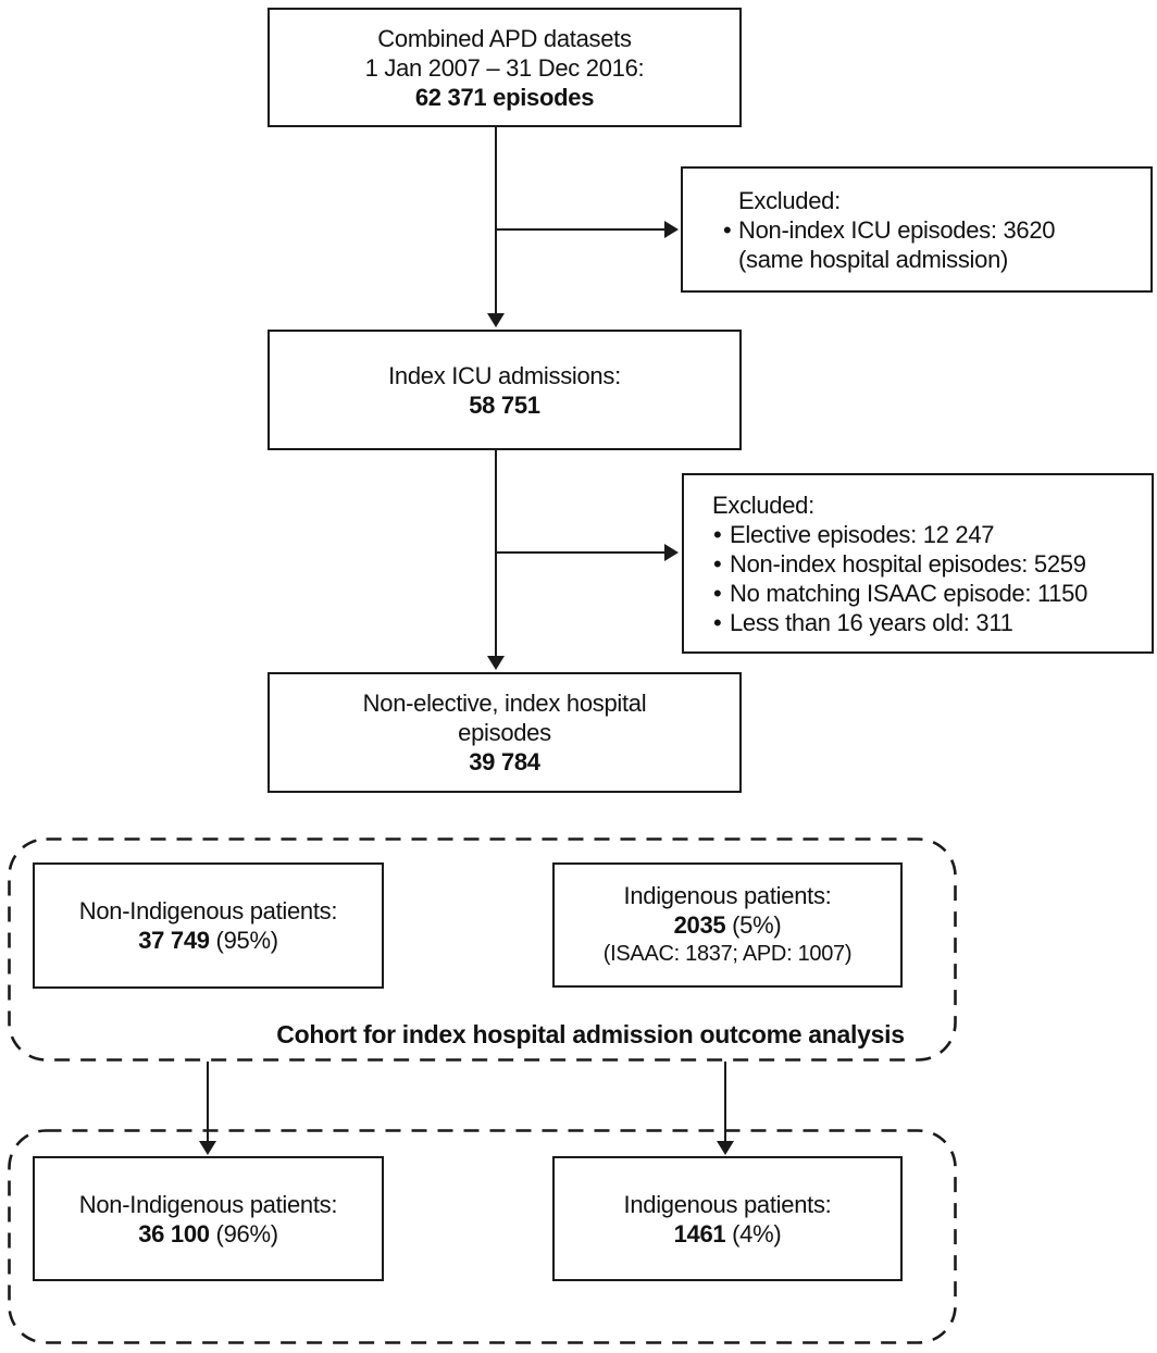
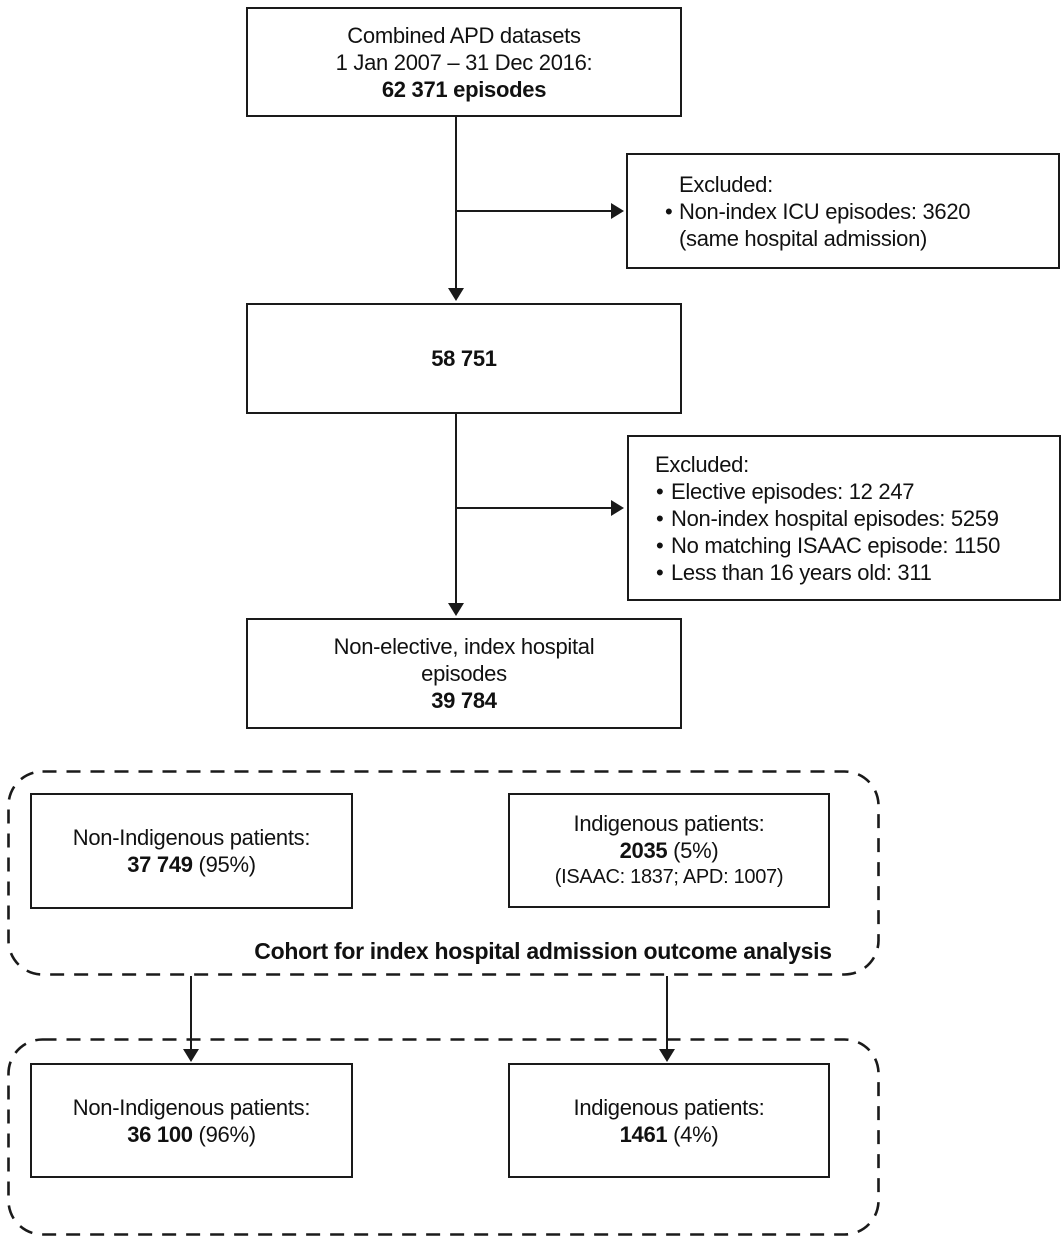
  Combined APD datasets
  1 Jan 2007 – 31 Dec 2016:
  62 371 episodes
  Excluded:
  Non-index ICU episodes: 3620
  (same hospital admission)
- Index ICU admissions:
  58 751
  Excluded:
  Elective episodes: 12 247
  Non-index hospital episodes: 5259
  No matching ISAAC episode: 1150
  Less than 16 years old: 311
  Non-elective, index hospital
  episodes
  39 784
  Non-Indigenous patients:
  37 749 (95%)
  Indigenous patients:
  2035 (5%)
  (ISAAC: 1837; APD: 1007)
  Cohort for index hospital admission outcome analysis
  Non-Indigenous patients:
  36 100 (96%)
  Indigenous patients:
  1461 (4%)
